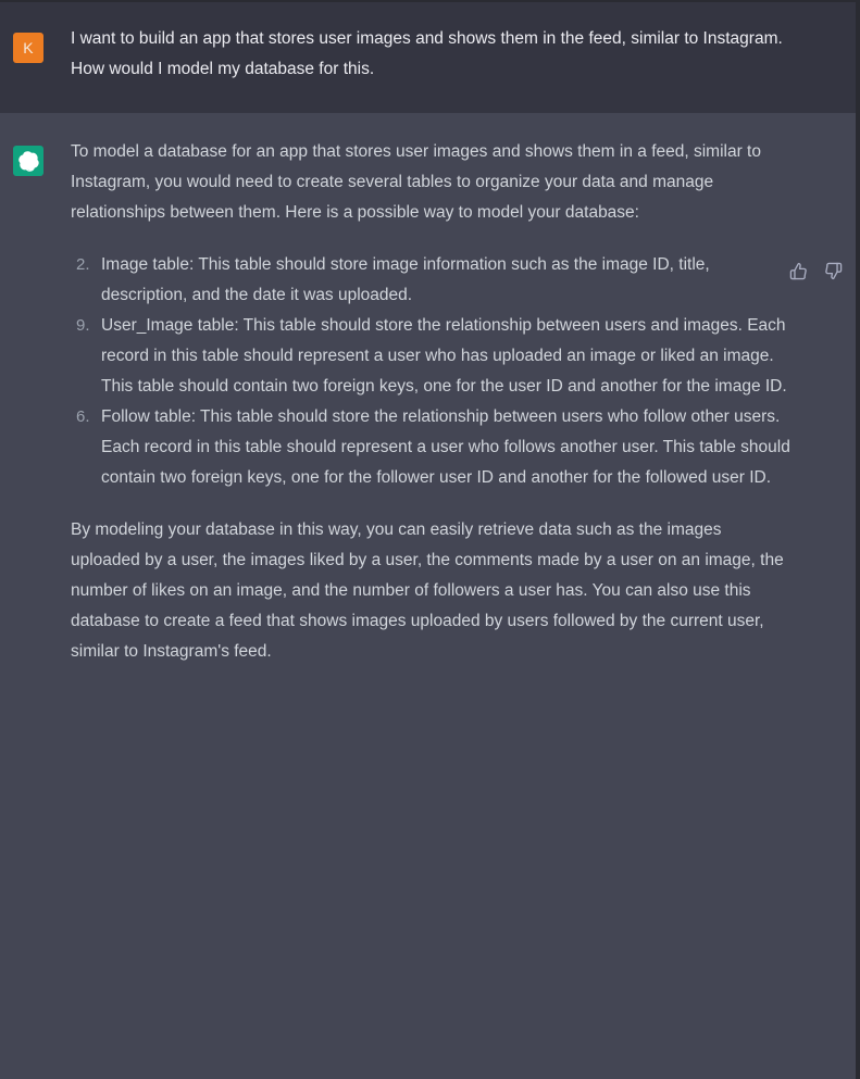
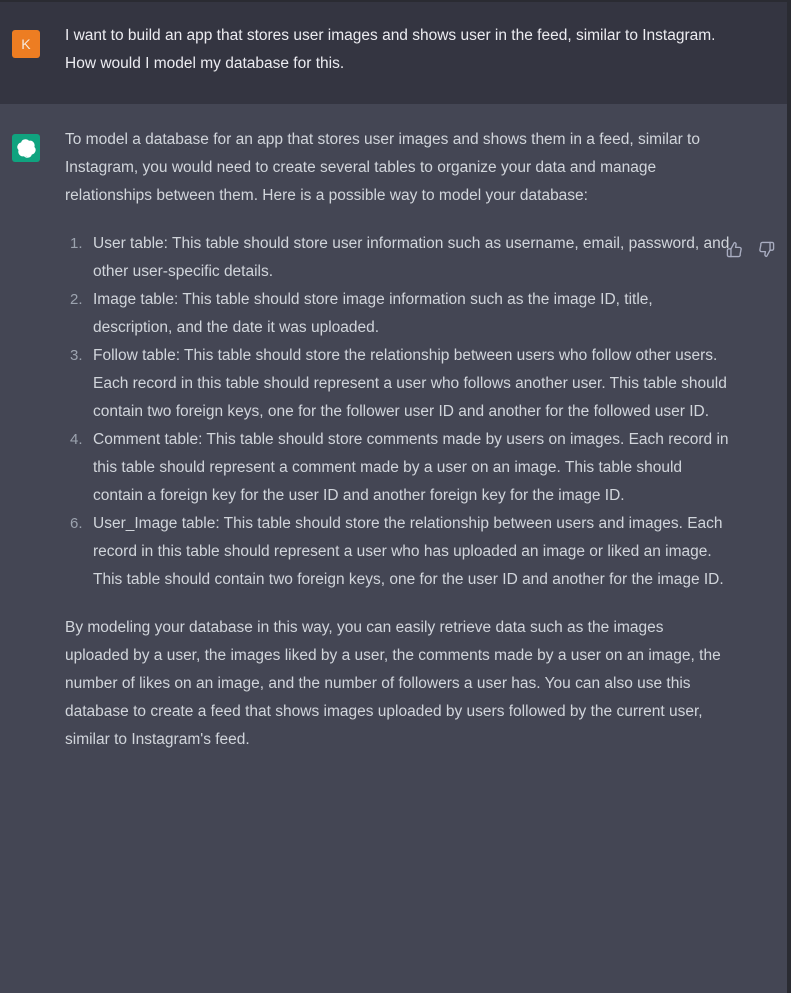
  K
- I want to build an app that stores user images and shows them in the feed, similar to Instagram. How would I model my database for this.
+ I want to build an app that stores user images and shows user in the feed, similar to Instagram. How would I model my database for this.
  To model a database for an app that stores user images and shows them in a feed, similar to Instagram, you would need to create several tables to organize your data and manage relationships between them. Here is a possible way to model your database:
+ 1.
+ User table: This table should store user information such as username, email, password, and other user-specific details.
  2.
  Image table: This table should store image information such as the image ID, title, description, and the date it was uploaded.
- 9.
+ 3.
- User_Image table: This table should store the relationship between users and images. Each record in this table should represent a user who has uploaded an image or liked an image. This table should contain two foreign keys, one for the user ID and another for the image ID.
+ Follow table: This table should store the relationship between users who follow other users. Each record in this table should represent a user who follows another user. This table should contain two foreign keys, one for the follower user ID and another for the followed user ID.
+ 4.
+ Comment table: This table should store comments made by users on images. Each record in this table should represent a comment made by a user on an image. This table should contain a foreign key for the user ID and another foreign key for the image ID.
  6.
- Follow table: This table should store the relationship between users who follow other users. Each record in this table should represent a user who follows another user. This table should contain two foreign keys, one for the follower user ID and another for the followed user ID.
+ User_Image table: This table should store the relationship between users and images. Each record in this table should represent a user who has uploaded an image or liked an image. This table should contain two foreign keys, one for the user ID and another for the image ID.
  By modeling your database in this way, you can easily retrieve data such as the images uploaded by a user, the images liked by a user, the comments made by a user on an image, the number of likes on an image, and the number of followers a user has. You can also use this database to create a feed that shows images uploaded by users followed by the current user, similar to Instagram's feed.
